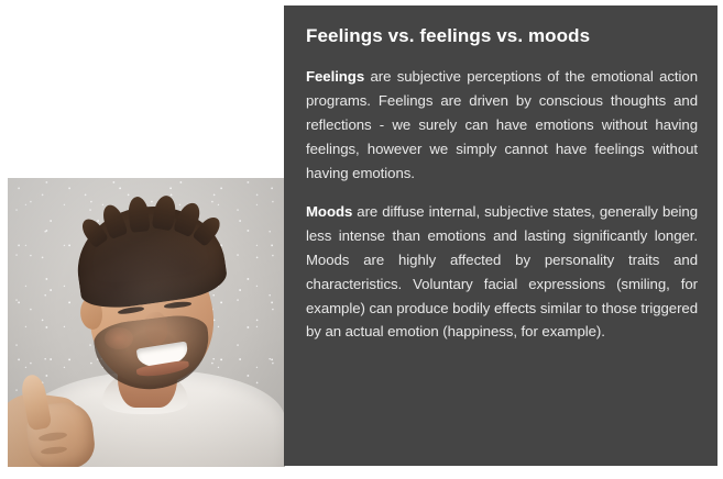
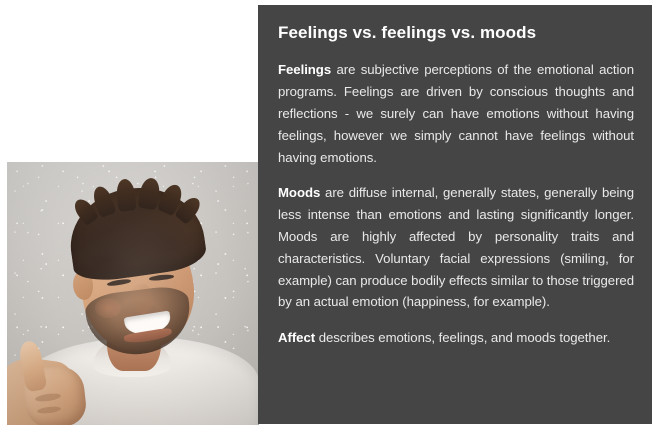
  Feelings vs. feelings vs. moods
  Feelings are subjective perceptions of the emotional action programs. Feelings are driven by conscious thoughts and reflections - we surely can have emotions without having feelings, however we simply cannot have feelings without having emotions.
- Moods are diffuse internal, subjective states, generally being less intense than emotions and lasting significantly longer. Moods are highly affected by personality traits and characteristics. Voluntary facial expressions (smiling, for example) can produce bodily effects similar to those triggered by an actual emotion (happiness, for example).
+ Moods are diffuse internal, generally states, generally being less intense than emotions and lasting significantly longer. Moods are highly affected by personality traits and characteristics. Voluntary facial expressions (smiling, for example) can produce bodily effects similar to those triggered by an actual emotion (happiness, for example).
+ Affect describes emotions, feelings, and moods together.
